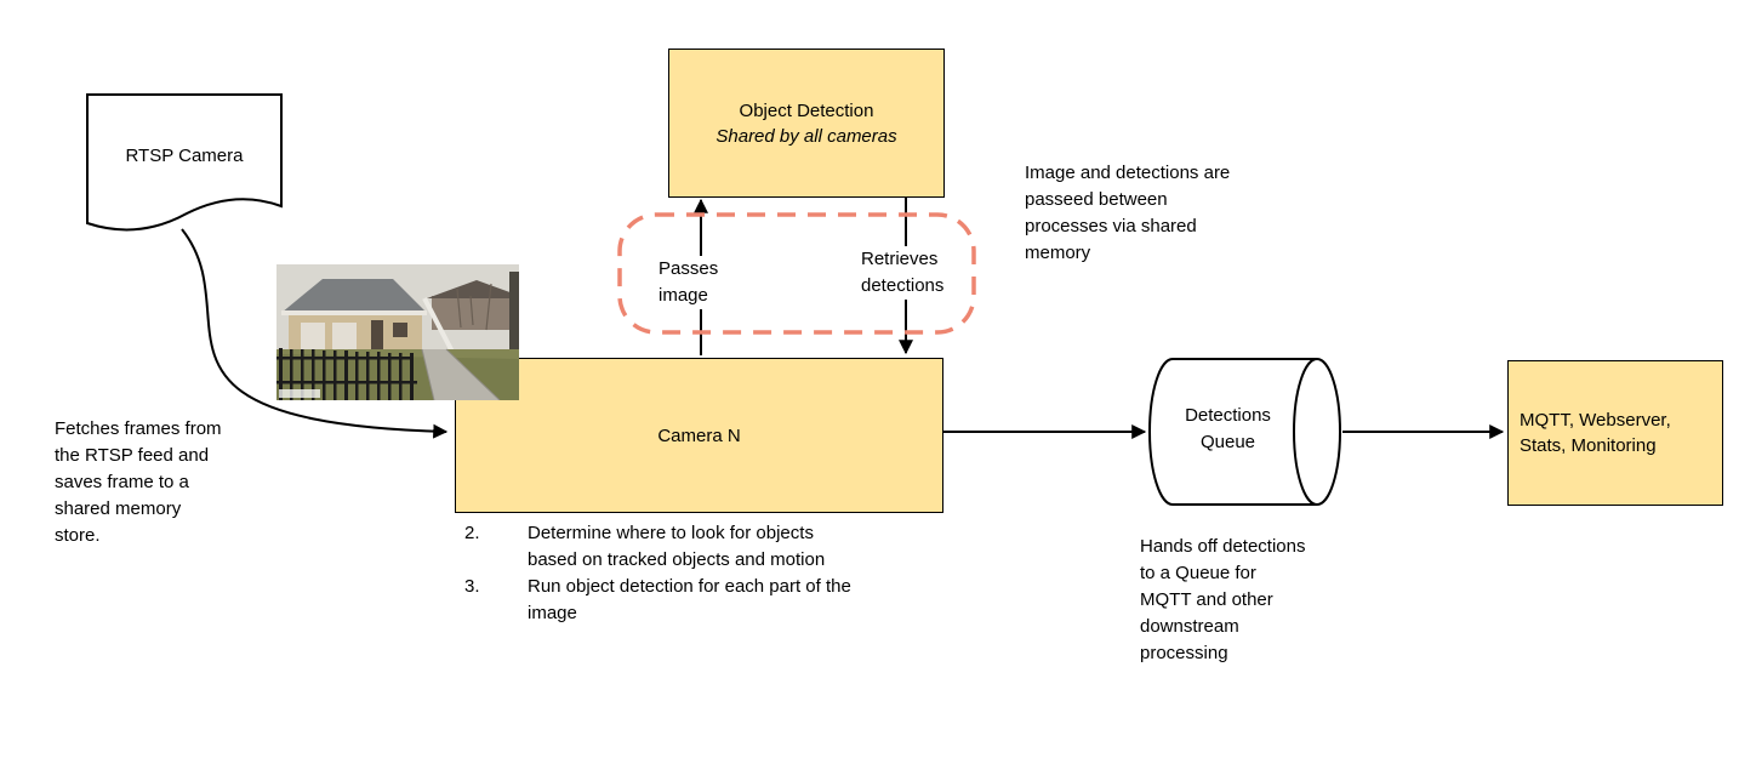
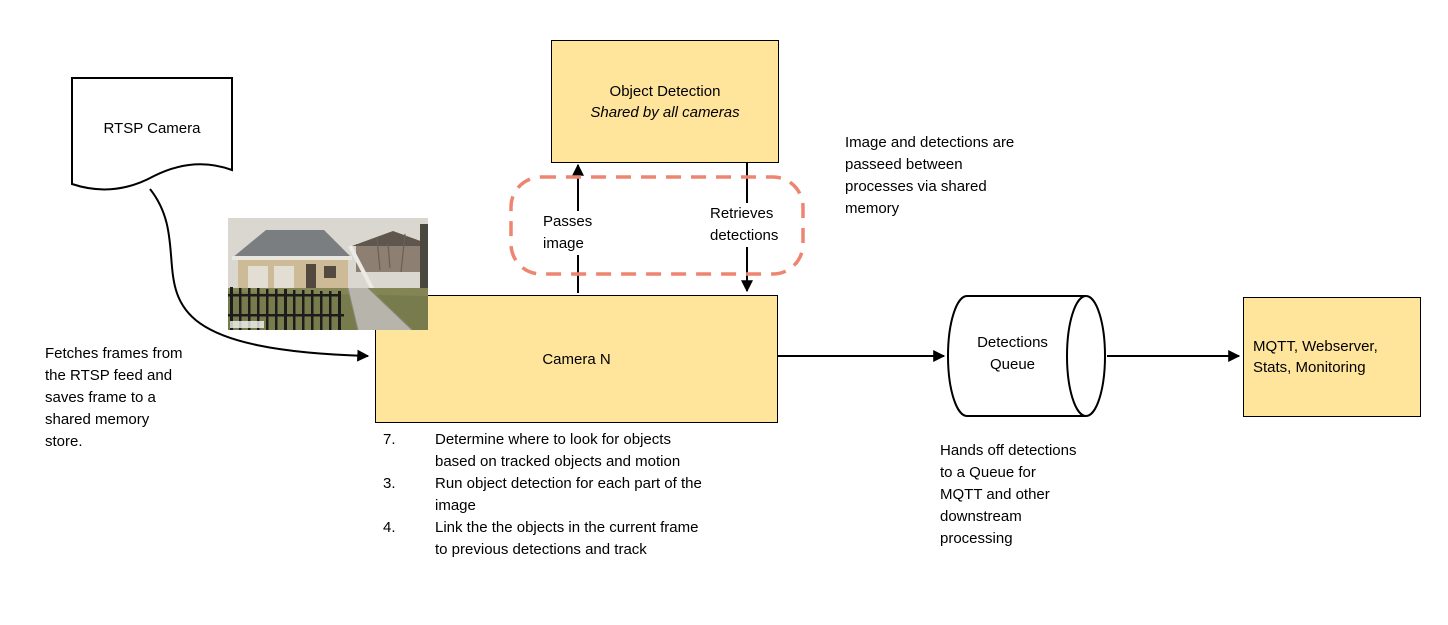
  Object Detection
  Shared by all cameras
  Camera N
  MQTT, Webserver,
  Stats, Monitoring
  RTSP Camera
  Fetches frames from
  the RTSP feed and
  saves frame to a
  shared memory
  store.
  Passes
  image
  Retrieves
  detections
  Image and detections are
  passeed between
  processes via shared
  memory
  Detections
  Queue
  Hands off detections
  to a Queue for
  MQTT and other
  downstream
  processing
- 2.
+ 7.
  Determine where to look for objects
  based on tracked objects and motion
  3.
  Run object detection for each part of the
  image
+ 4.
+ Link the the objects in the current frame
+ to previous detections and track
